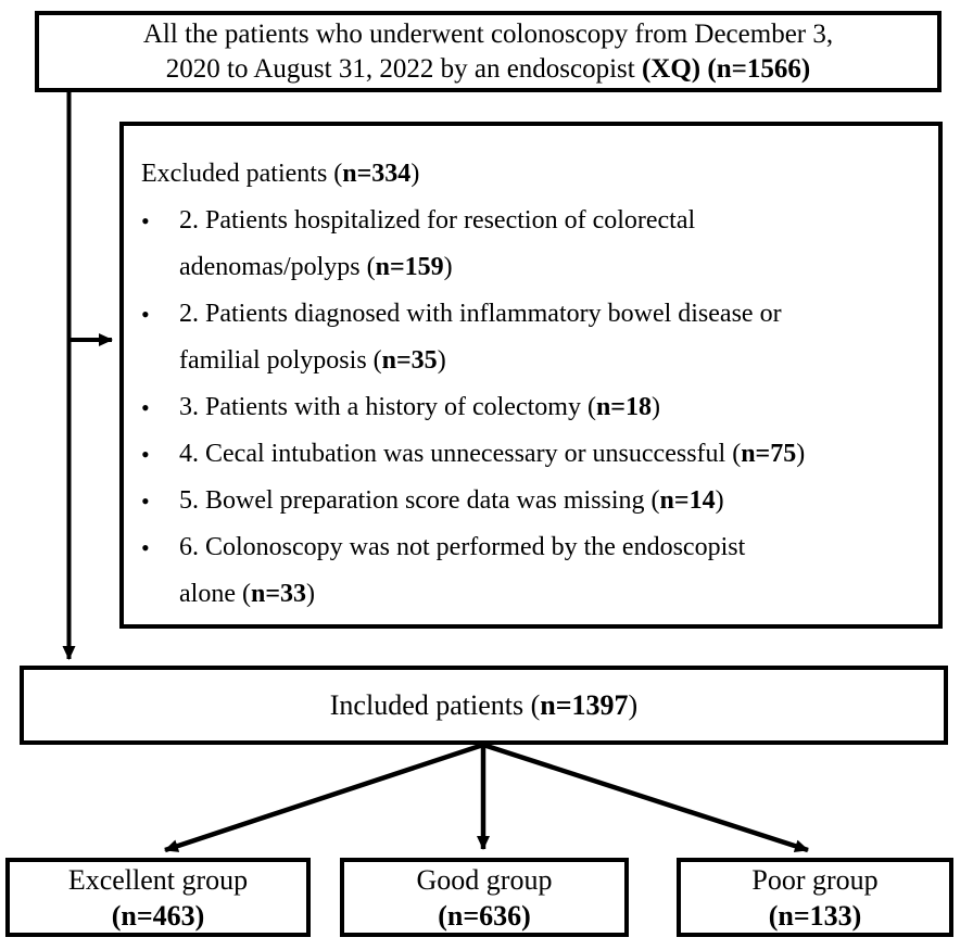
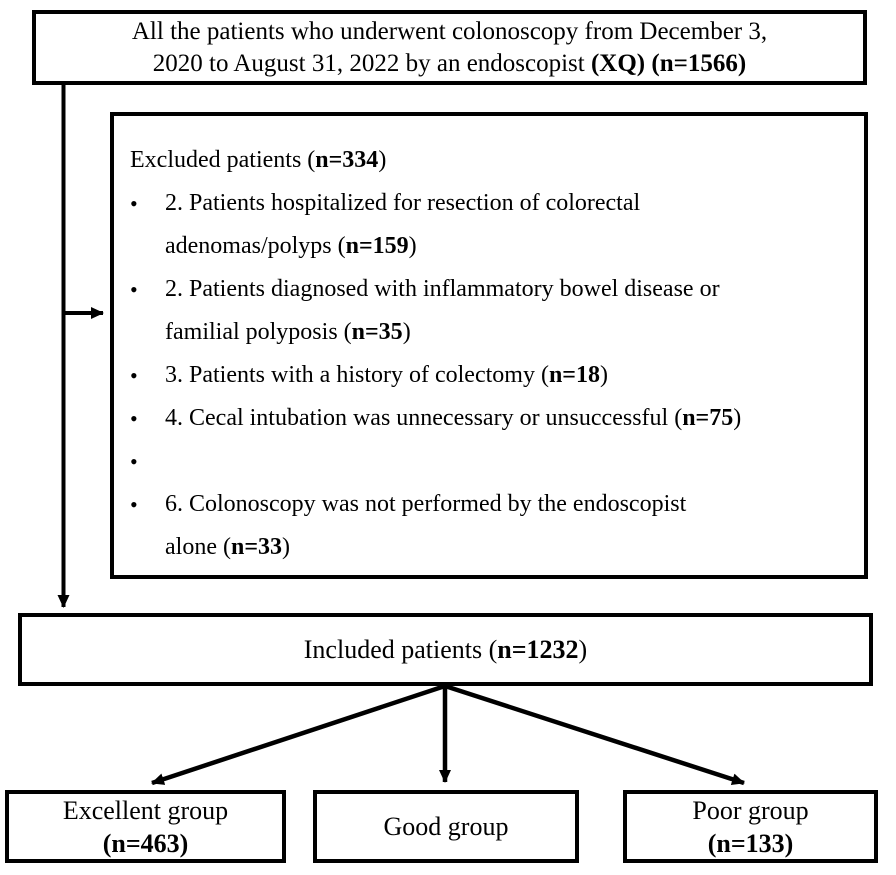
  All the patients who underwent colonoscopy from December 3,
  2020 to August 31, 2022 by an endoscopist (XQ) (n=1566)
  Excluded patients (n=334)
  •
  2. Patients hospitalized for resection of colorectal
  adenomas/polyps (n=159)
  •
  2. Patients diagnosed with inflammatory bowel disease or
  familial polyposis (n=35)
  •
  3. Patients with a history of colectomy (n=18)
  •
  4. Cecal intubation was unnecessary or unsuccessful (n=75)
  •
- 5. Bowel preparation score data was missing (n=14)
  •
  6. Colonoscopy was not performed by the endoscopist
  alone (n=33)
- Included patients (n=1397)
+ Included patients (n=1232)
  Excellent group
  (n=463)
  Good group
- (n=636)
  Poor group
  (n=133)
